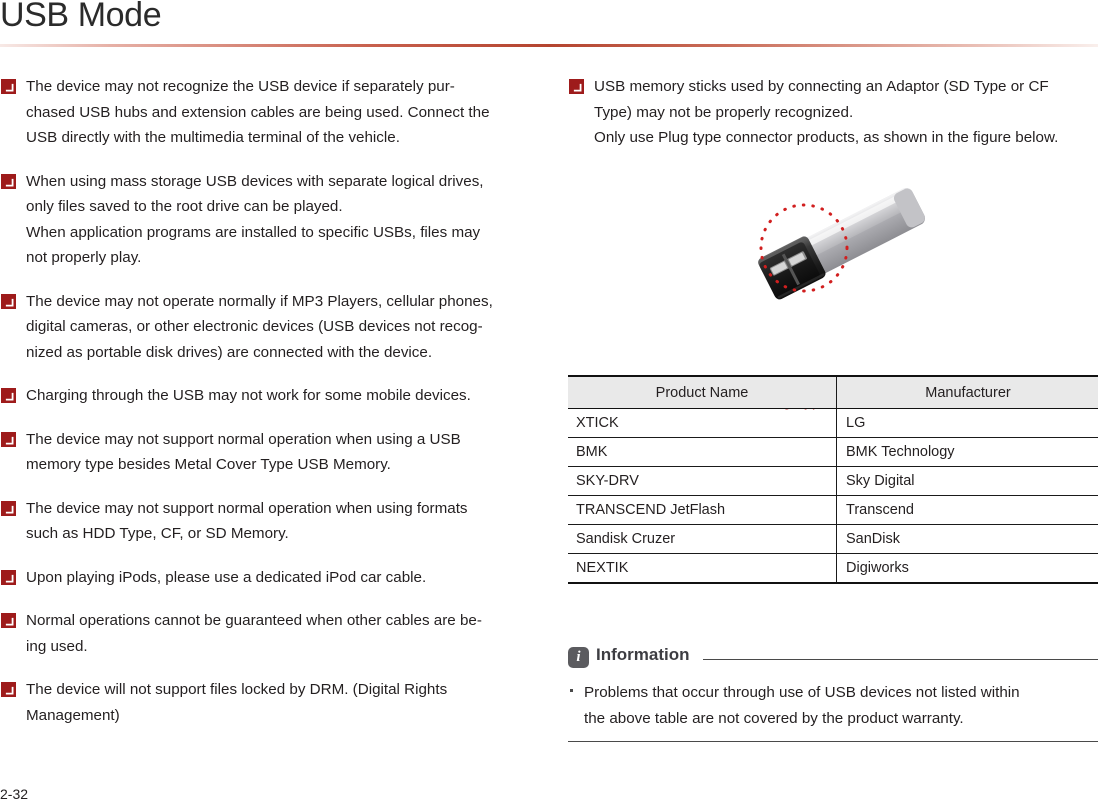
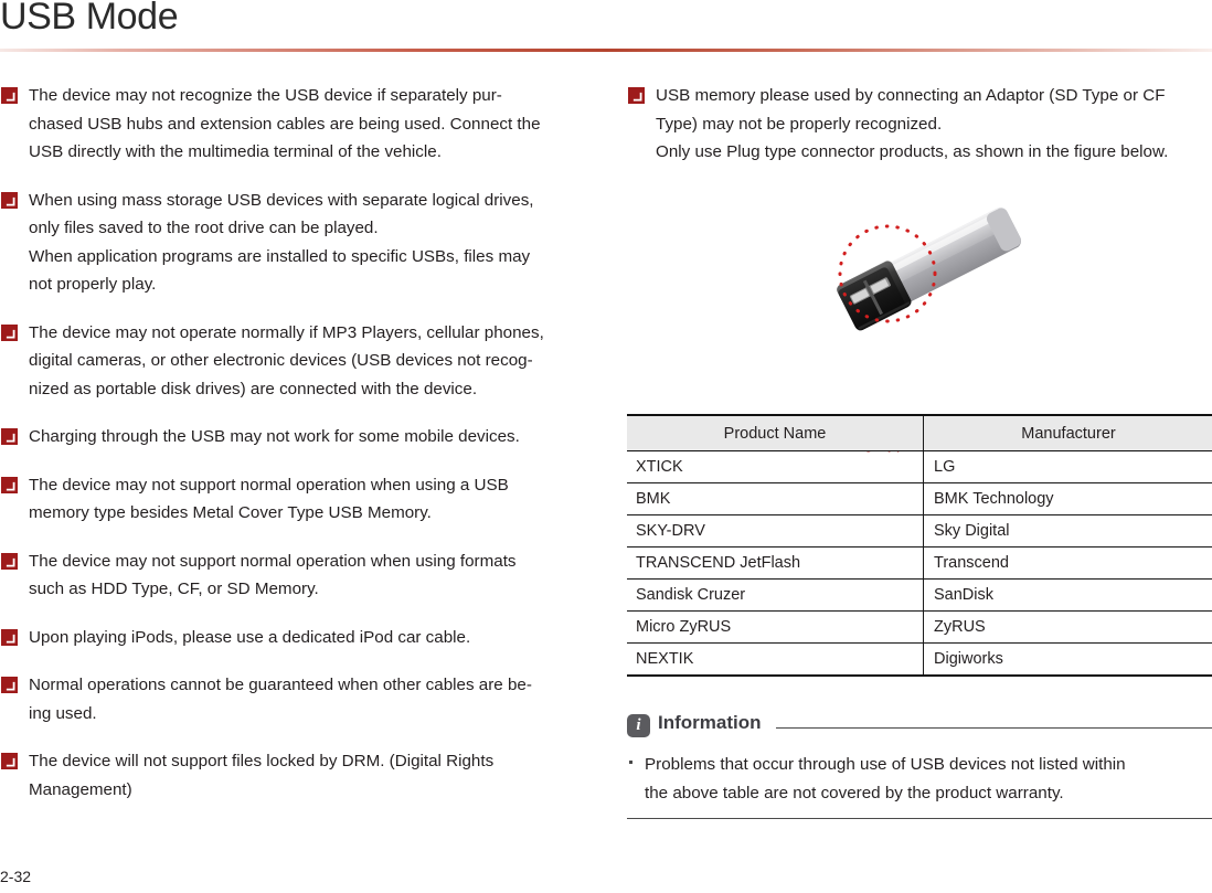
  USB Mode
  The device may not recognize the USB device if separately pur-
  chased USB hubs and extension cables are being used. Connect the
  USB directly with the multimedia terminal of the vehicle.
  When using mass storage USB devices with separate logical drives,
  only files saved to the root drive can be played.
  When application programs are installed to specific USBs, files may
  not properly play.
  The device may not operate normally if MP3 Players, cellular phones,
  digital cameras, or other electronic devices (USB devices not recog-
  nized as portable disk drives) are connected with the device.
  Charging through the USB may not work for some mobile devices.
  The device may not support normal operation when using a USB
  memory type besides Metal Cover Type USB Memory.
  The device may not support normal operation when using formats
  such as HDD Type, CF, or SD Memory.
  Upon playing iPods, please use a dedicated iPod car cable.
  Normal operations cannot be guaranteed when other cables are be-
  ing used.
  The device will not support files locked by DRM. (Digital Rights
  Management)
- USB memory sticks used by connecting an Adaptor (SD Type or CF
+ USB memory please used by connecting an Adaptor (SD Type or CF
  Type) may not be properly recognized.
  Only use Plug type connector products, as shown in the figure below.
  Product Name	Manufacturer
  XTICK	LG
  BMK	BMK Technology
  SKY-DRV	Sky Digital
  TRANSCEND JetFlash	Transcend
  Sandisk Cruzer	SanDisk
+ Micro ZyRUS	ZyRUS
  NEXTIK	Digiworks
  i
  Information
  Problems that occur through use of USB devices not listed within
  the above table are not covered by the product warranty.
  2-32
